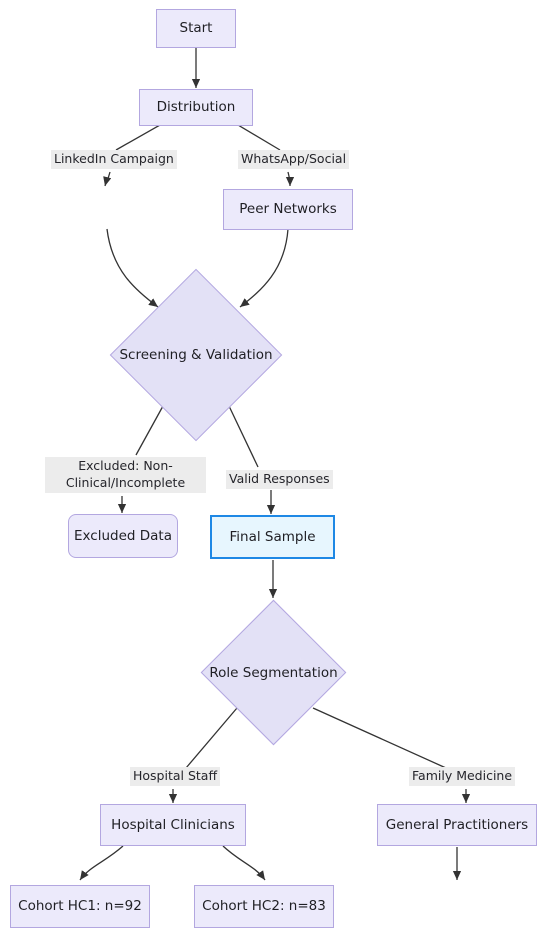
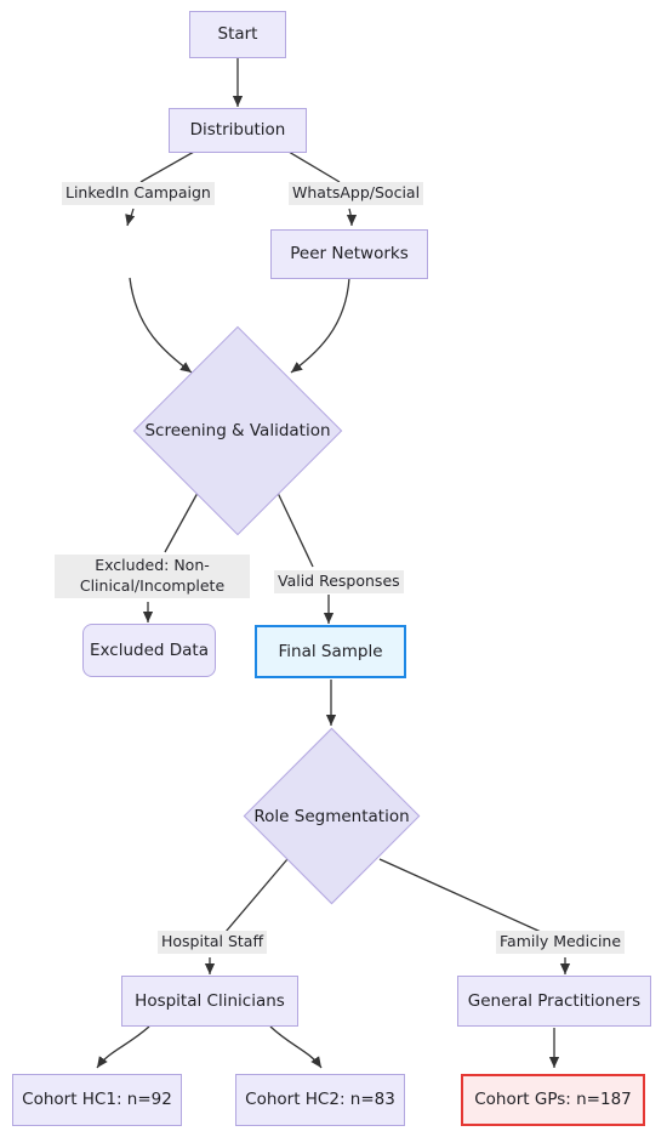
  Start
  Distribution
  Peer Networks
  Screening & Validation
  Excluded Data
  Final Sample
  Role Segmentation
  Hospital Clinicians
  General Practitioners
  Cohort HC1: n=92
  Cohort HC2: n=83
+ Cohort GPs: n=187
  LinkedIn Campaign
  WhatsApp/Social
  Excluded: Non-
  Clinical/Incomplete
  Valid Responses
  Hospital Staff
  Family Medicine
